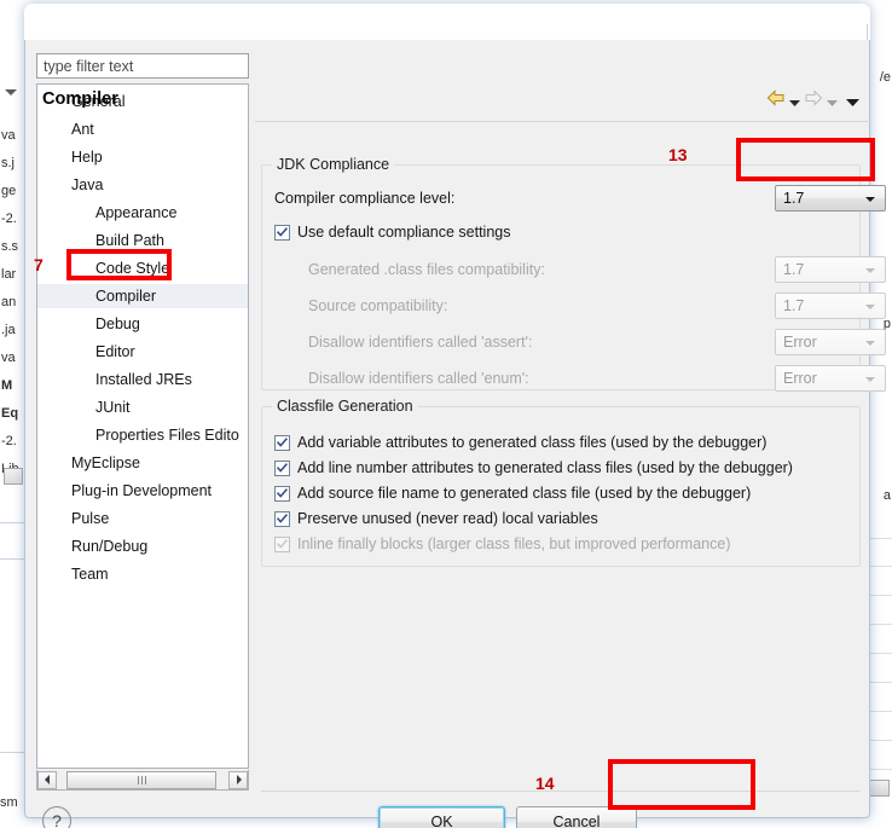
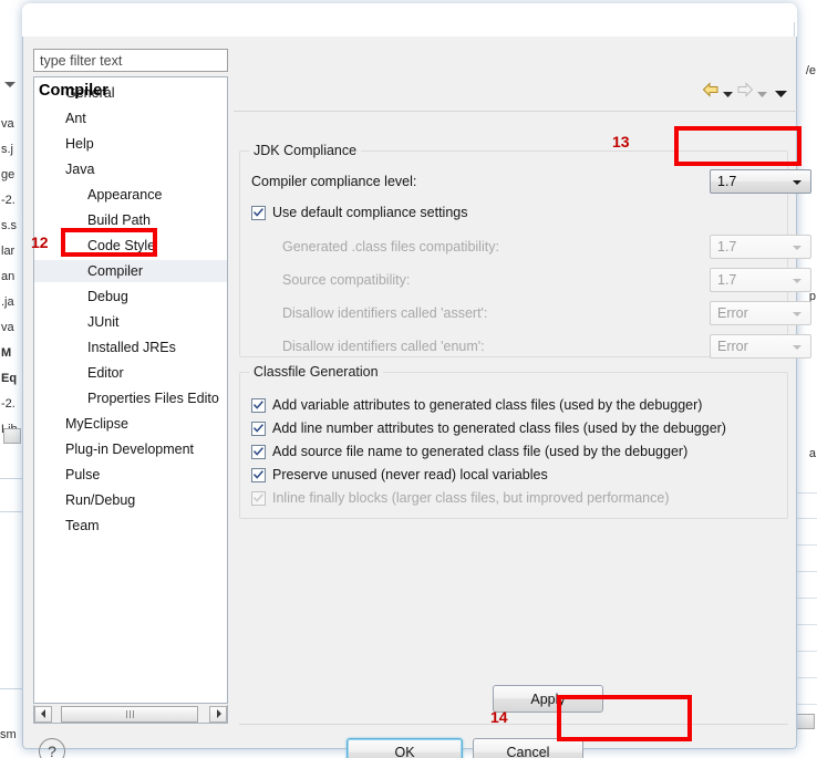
  va
  s.j
  ge
  -2.
  s.s
  lar
  an
  .ja
  va
  M
  Eq
  -2.
  sm
  /e
  p
  a
  type filter text
  General
  Ant
  Help
  Java
  Appearance
  Build Path
  Code Style
  Compiler
  Debug
- Editor
+ JUnit
  Installed JREs
- JUnit
+ Editor
  Properties Files Edito
  MyEclipse
  Plug-in Development
  Pulse
  Run/Debug
  Team
  Compiler
  JDK Compliance
  Compiler compliance level:
  1.7
  Use default compliance settings
  Generated .class files compatibility:
  1.7
  Source compatibility:
  1.7
  Disallow identifiers called 'assert':
  Error
  Disallow identifiers called 'enum':
  Error
  Classfile Generation
  Add variable attributes to generated class files (used by the debugger)
  Add line number attributes to generated class files (used by the debugger)
  Add source file name to generated class file (used by the debugger)
  Preserve unused (never read) local variables
  Inline finally blocks (larger class files, but improved performance)
+ Apply
  ?
  OK
  Cancel
- 7
+ 12
  13
  14
